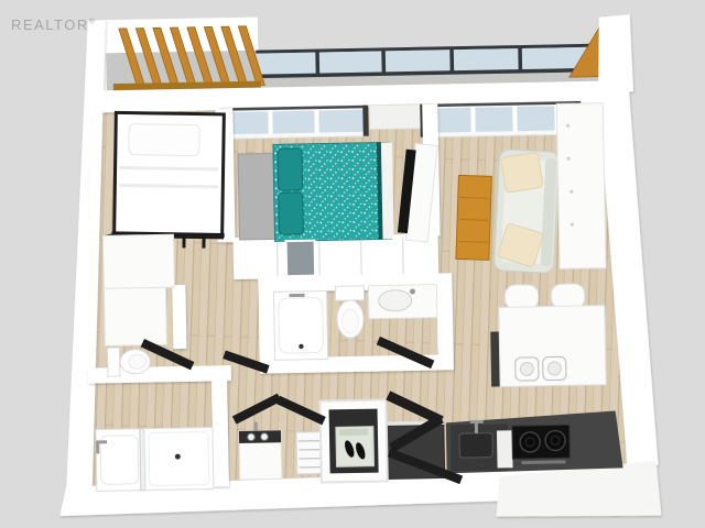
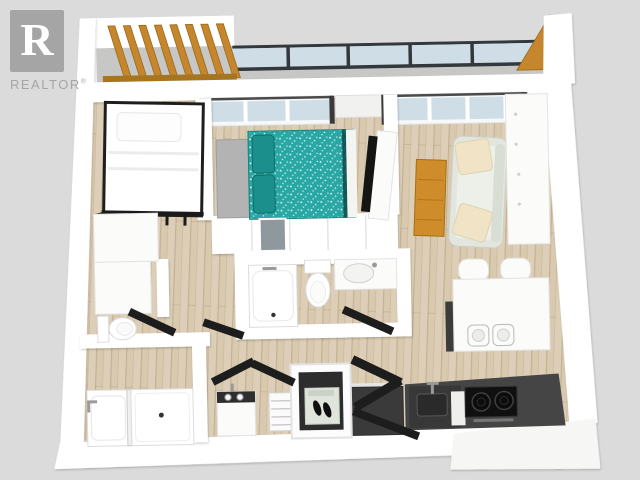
+ R
  REALTOR
